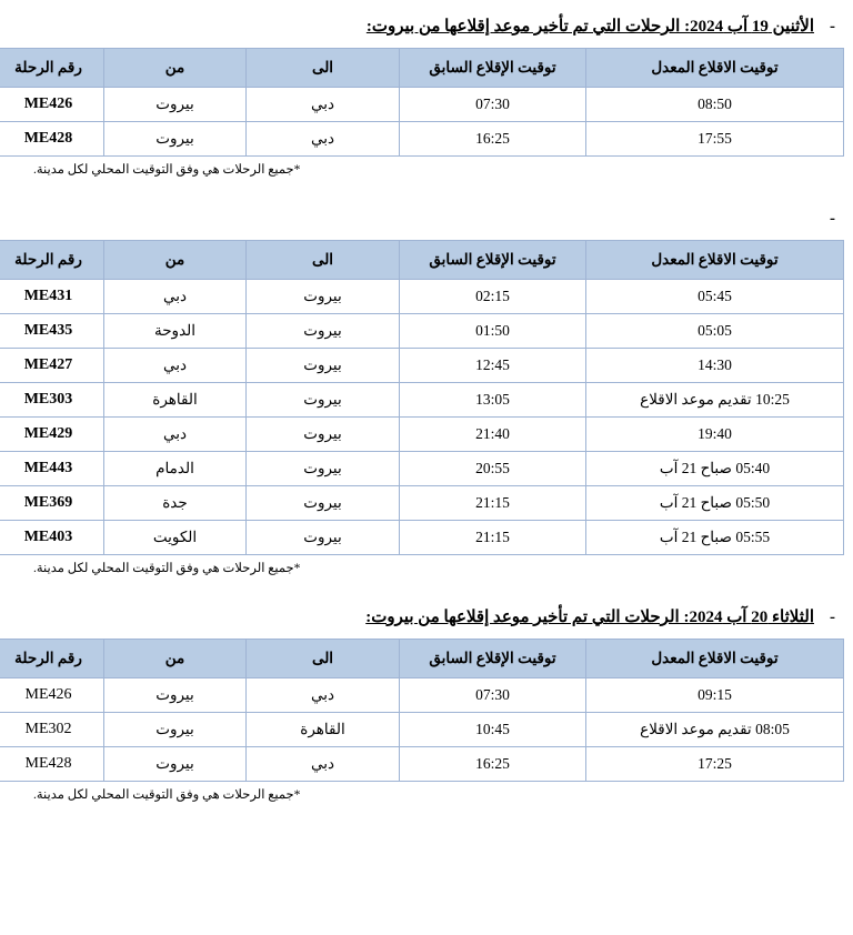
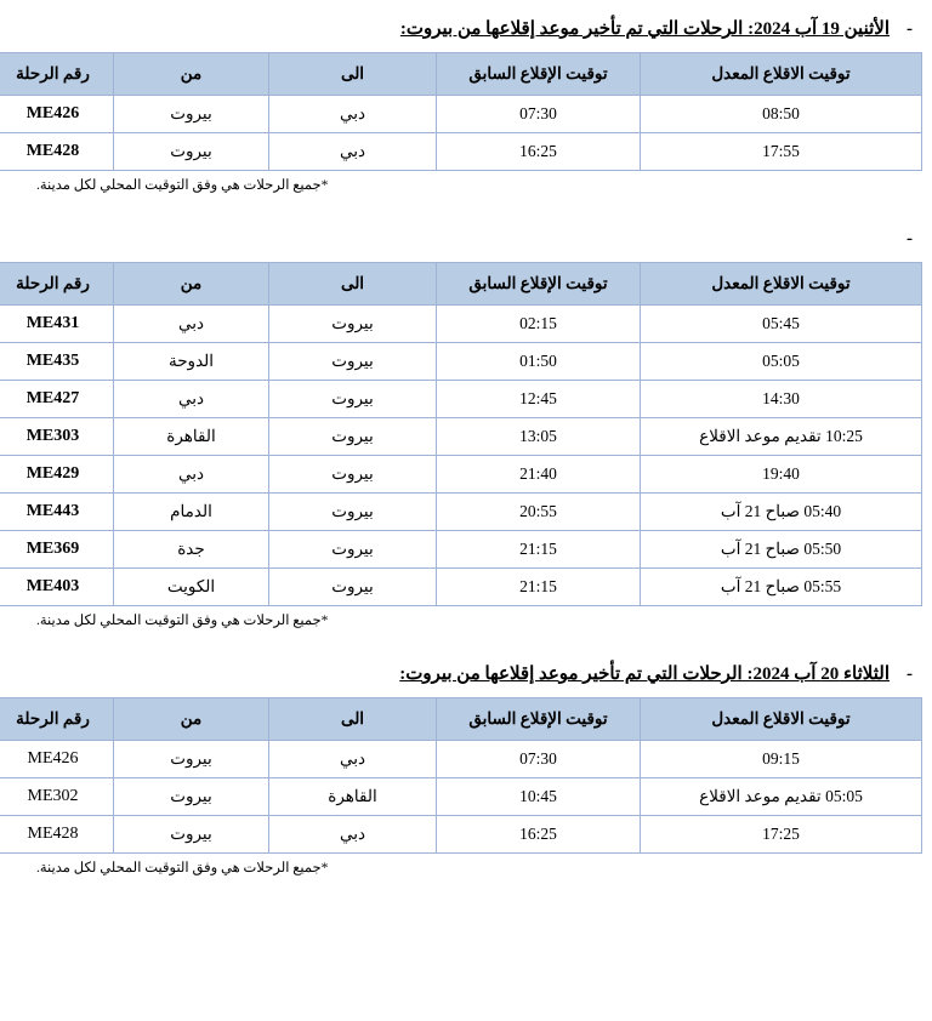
  -
  الأثنين 19 آب 2024: الرحلات التي تم تأخير موعد إقلاعها من بيروت:
  توقيت الاقلاع المعدل	توقيت الإقلاع السابق	الى	من	رقم الرحلة
  08:50	07:30	دبي	بيروت	ME426
  17:55	16:25	دبي	بيروت	ME428
  *جميع الرحلات هي وفق التوقيت المحلي لكل مدينة.
  -
  توقيت الاقلاع المعدل	توقيت الإقلاع السابق	الى	من	رقم الرحلة
  05:45	02:15	بيروت	دبي	ME431
  05:05	01:50	بيروت	الدوحة	ME435
  14:30	12:45	بيروت	دبي	ME427
  10:25 تقديم موعد الاقلاع	13:05	بيروت	القاهرة	ME303
  19:40	21:40	بيروت	دبي	ME429
  05:40 صباح 21 آب	20:55	بيروت	الدمام	ME443
  05:50 صباح 21 آب	21:15	بيروت	جدة	ME369
  05:55 صباح 21 آب	21:15	بيروت	الكويت	ME403
  *جميع الرحلات هي وفق التوقيت المحلي لكل مدينة.
  -
  الثلاثاء 20 آب 2024: الرحلات التي تم تأخير موعد إقلاعها من بيروت:
  توقيت الاقلاع المعدل	توقيت الإقلاع السابق	الى	من	رقم الرحلة
  09:15	07:30	دبي	بيروت	ME426
- 08:05 تقديم موعد الاقلاع	10:45	القاهرة	بيروت	ME302
+ 05:05 تقديم موعد الاقلاع	10:45	القاهرة	بيروت	ME302
  17:25	16:25	دبي	بيروت	ME428
  *جميع الرحلات هي وفق التوقيت المحلي لكل مدينة.
